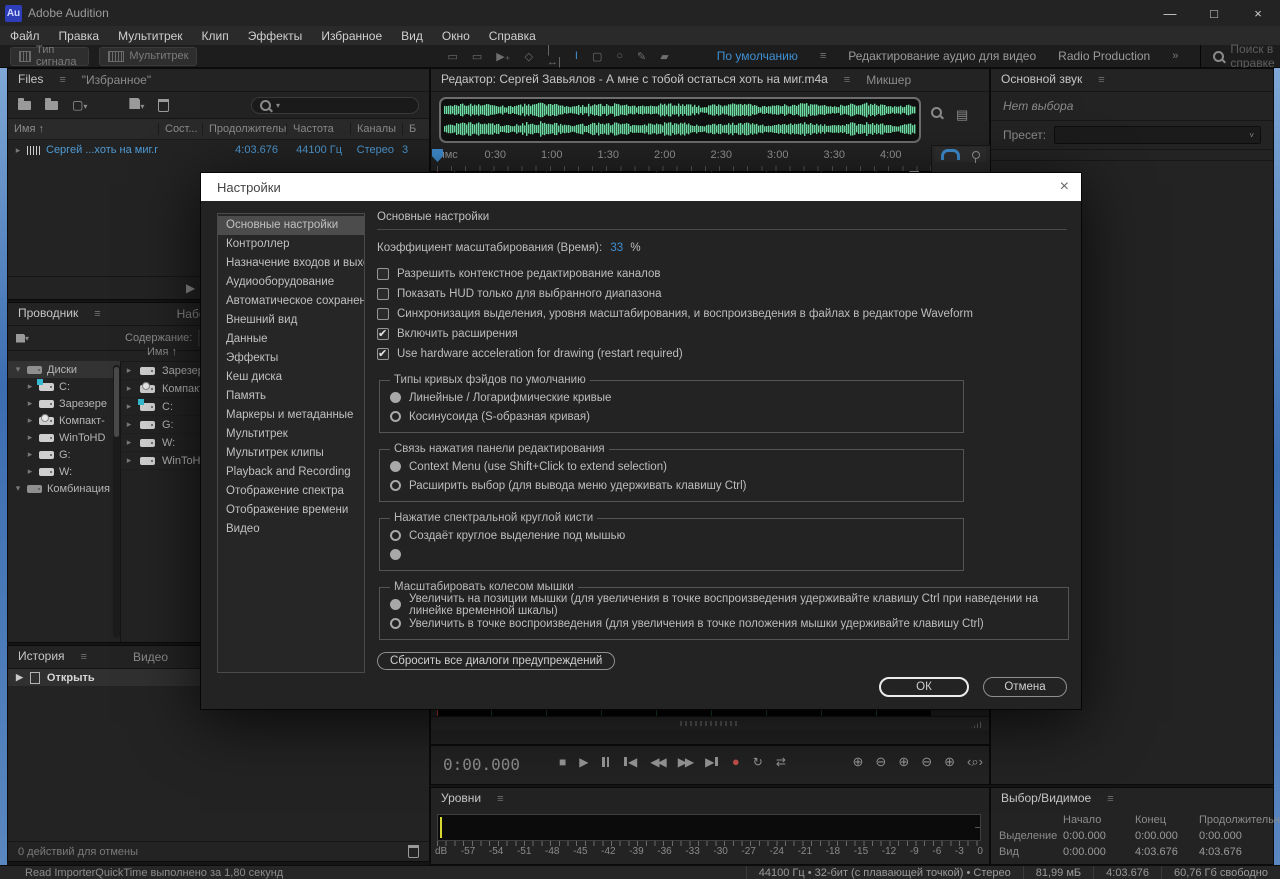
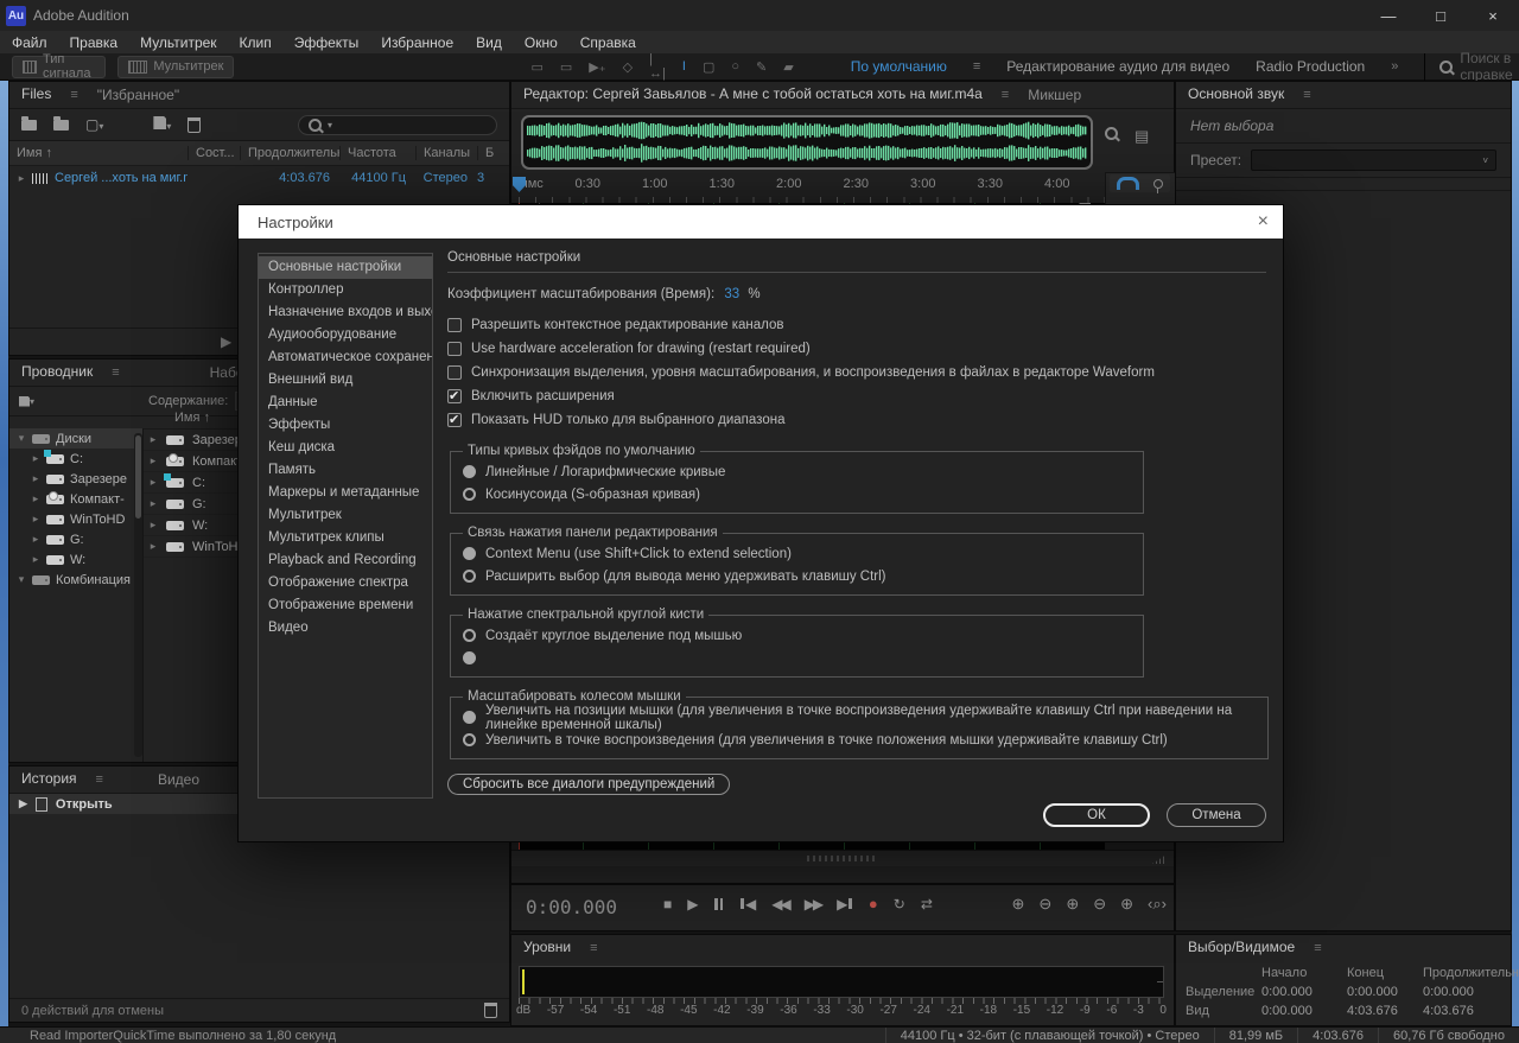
  Au
  Adobe Audition
  —
  □
  ×
  Файл
  Правка
  Мультитрек
  Клип
  Эффекты
  Избранное
  Вид
  Окно
  Справка
  Тип сигнала
  Мультитрек
  ▭
  ▭
  ▶₊
  ◇
  |↔|
  I
  ▢
  ○
  ✎
  ▰
  По умолчанию
  ≡
  Редактирование аудио для видео
  Radio Production
  »
  Поиск в справке
  Files
  ≡
  "Избранное"
  ▢▾
  ▾
  ▾
  Имя ↑
  Сост...
  Продолжитель
  Частота
  Каналы
  Б
  ▸
  Сергей ...хоть на миг.
  4:03.676
  44100 Гц
  Стерео
  3
  ▶
  Проводник
  ≡
  ▾
  Содержание:
  ▾
  Диски
  ▸
  C:
  ▸
  Зарезере
  ▸
  Компакт-
  ▸
  WinToHD
  ▸
  G:
  ▸
  W:
  ▾
  Комбинация
  Имя ↑
  ▸
  ▸
  ▸
  C:
  ▸
  G:
  ▸
  W:
  ▸
  WinToH
  История
  ≡
  Видео
  ▶
  Открыть
  0 действий для отмены
  Редактор: Сергей Завьялов - А мне с тобой остаться хоть на миг.m4a
  ≡
  Микшер
  ▤
  0:30
  1:00
  1:30
  2:00
  2:30
  3:00
  3:30
  4:00
  0:00.000
  ■
  ▶
  ◀
  ◀◀
  ▶▶
  ▶
  ●
  ↻
  ⇄
  ⊕
  ⊖
  ⊕
  ⊖
  ⊕
  ‹⌕›
  Уровни
  ≡
  dB
  -57
  -54
  -51
  -48
  -45
  -42
  -39
  -36
  -33
  -30
  -27
  -24
  -21
  -18
  -15
  -12
  -9
  -6
  -3
  0
  Основной звук
  ≡
  Нет выбора
  Пресет:
  ˅
  Выбор/Видимое
  ≡
  Начало
  Конец
  Продолжительн
  Выделение
  0:00.000
  0:00.000
  0:00.000
  Вид
  0:00.000
  4:03.676
  4:03.676
  Read ImporterQuickTime выполнено за 1,80 секунд
  44100 Гц • 32-бит (с плавающей точкой) • Стерео
  81,99 мБ
  4:03.676
  60,76 Гб свободно
  Настройки
  ×
  Основные настройки
  Контроллер
  Назначение входов и вых
  Аудиооборудование
  Автоматическое сохранен
  Внешний вид
  Данные
  Эффекты
  Кеш диска
  Память
  Маркеры и метаданные
  Мультитрек
  Мультитрек клипы
  Playback and Recording
  Отображение спектра
  Отображение времени
  Видео
  Основные настройки
  Коэффициент масштабирования (Время): 33 %
  Разрешить контекстное редактирование каналов
- Показать HUD только для выбранного диапазона
+ Use hardware acceleration for drawing (restart required)
  Синхронизация выделения, уровня масштабирования, и воспроизведения в файлах в редакторе Waveform
  Включить расширения
- Use hardware acceleration for drawing (restart required)
+ Показать HUD только для выбранного диапазона
  Типы кривых фэйдов по умолчанию
  Линейные / Логарифмические кривые
  Косинусоида (S-образная кривая)
  Связь нажатия панели редактирования
  Context Menu (use Shift+Click to extend selection)
  Расширить выбор (для вывода меню удерживать клавишу Ctrl)
  Нажатие спектральной круглой кисти
  Создаёт круглое выделение под мышью
  Масштабировать колесом мышки
  Увеличить на позиции мышки (для увеличения в точке воспроизведения удерживайте клавишу Ctrl при наведении на линейке временной шкалы)
  Увеличить в точке воспроизведения (для увеличения в точке положения мышки удерживайте клавишу Ctrl)
  Сбросить все диалоги предупреждений
  ОК
  Отмена
